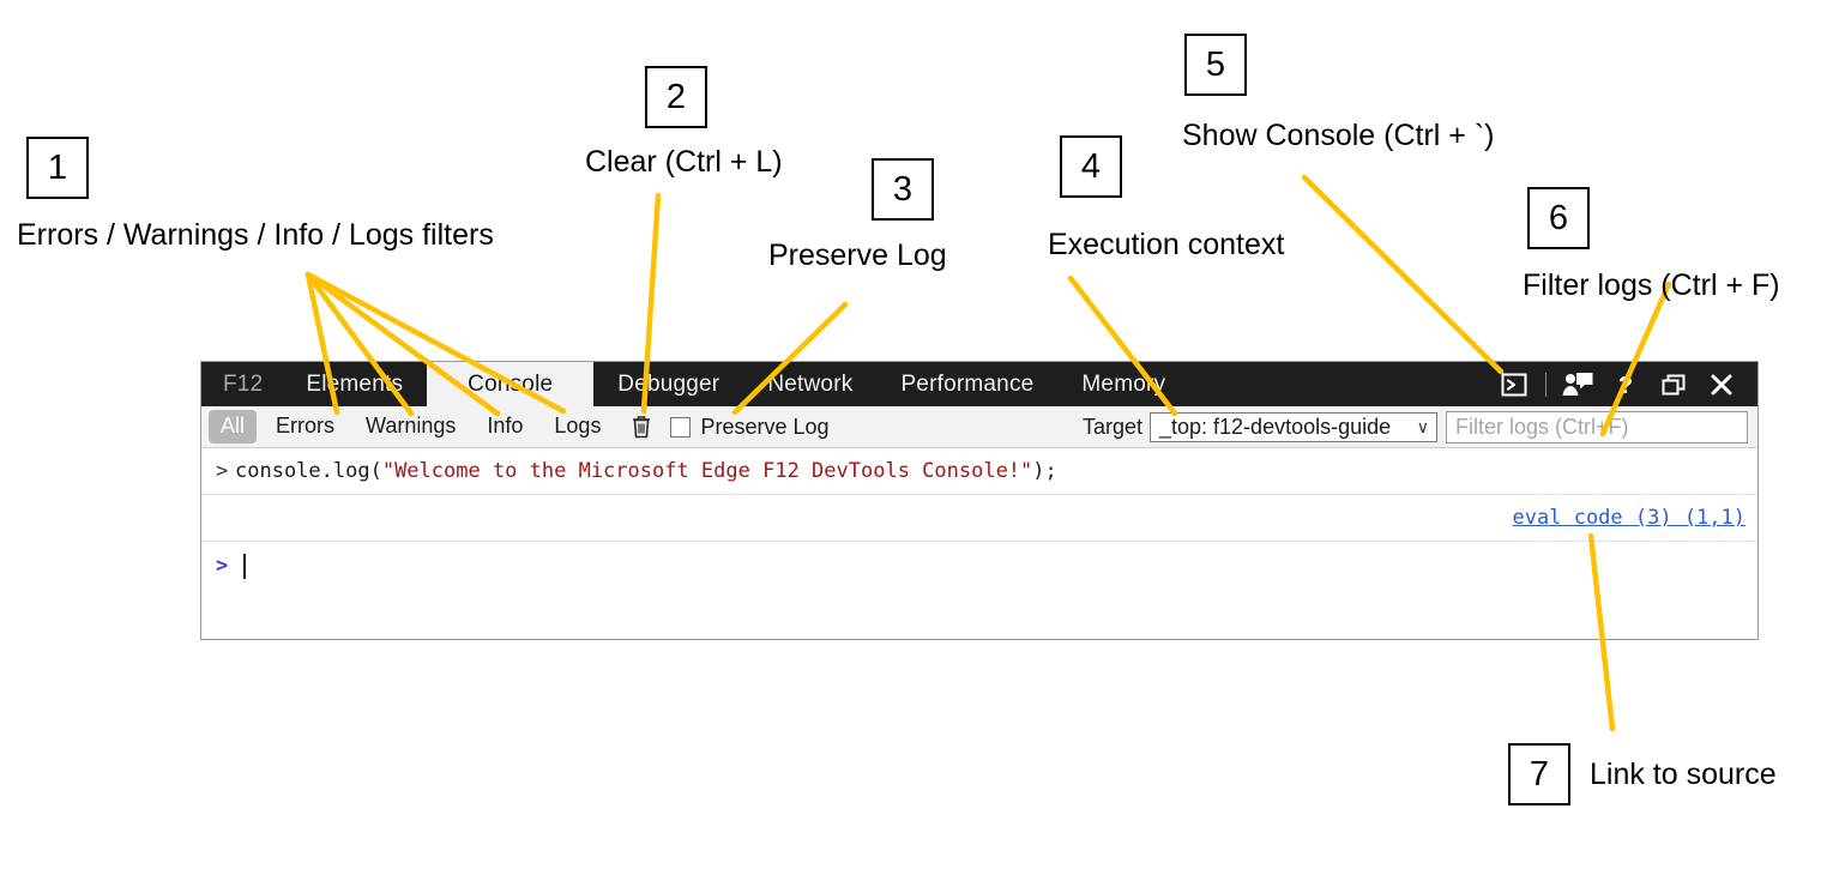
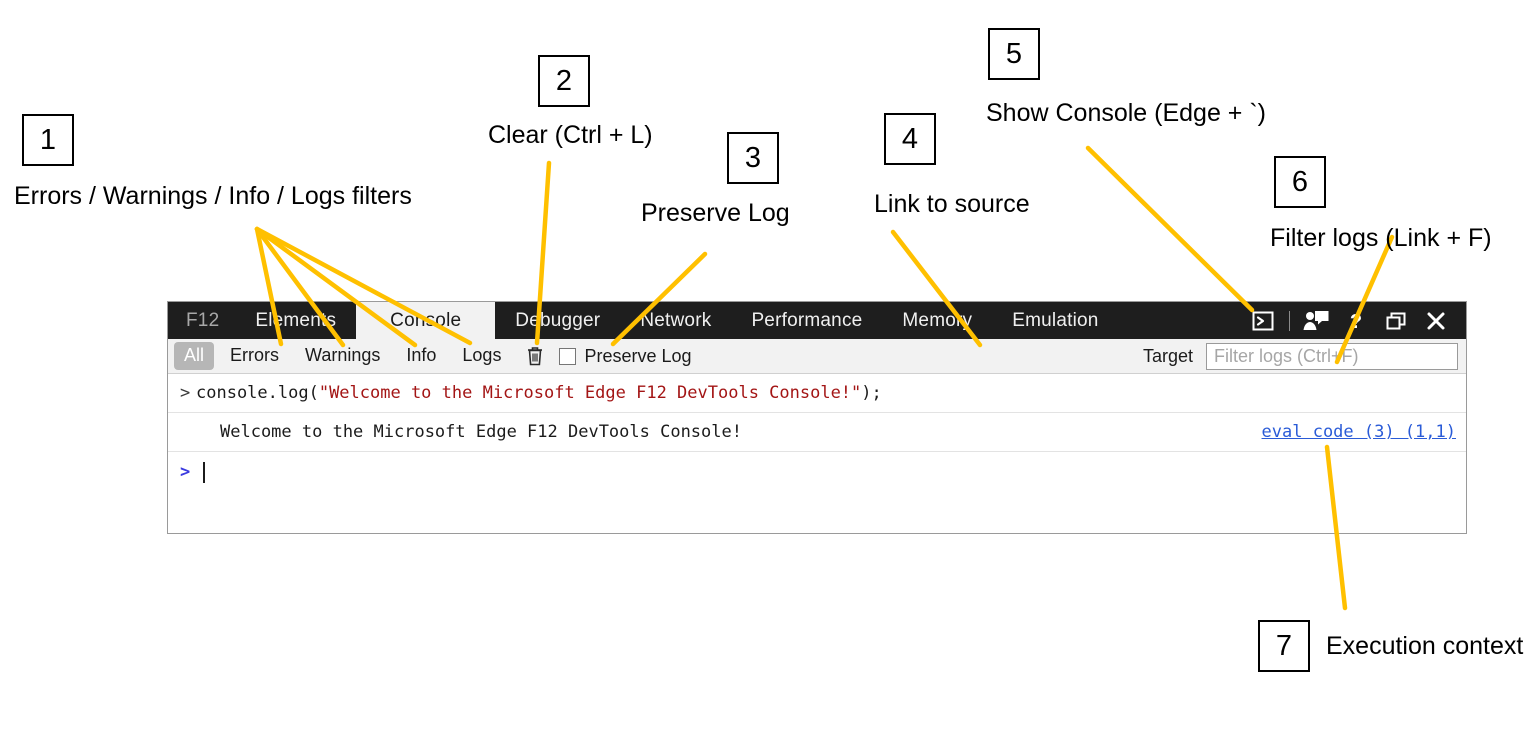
  1
  Errors / Warnings / Info / Logs filters
  2
  Clear (Ctrl + L)
  3
  Preserve Log
  4
- Execution context
+ Link to source
  5
- Show Console (Ctrl + `)
+ Show Console (Edge + `)
  6
- Filter logs (Ctrl + F)
+ Filter logs (Link + F)
  7
- Link to source
+ Execution context
  F12
  Elmens
  Conole
  Debugger
  Network
  Performance
  Memoy
+ Emulation
  All
  Errors
  Warnings
  Info
  Logs
  Preserve Log
  Target
- _top: f12-devtools-guide
- ∨
  Filter logs (Ctrl+F)
  >
  console.log("Welcome to the Microsoft Edge F12 DevTools Console!");
+ Welcome to the Microsoft Edge F12 DevTools Console!
  eval code (3) (1,1)
  >
